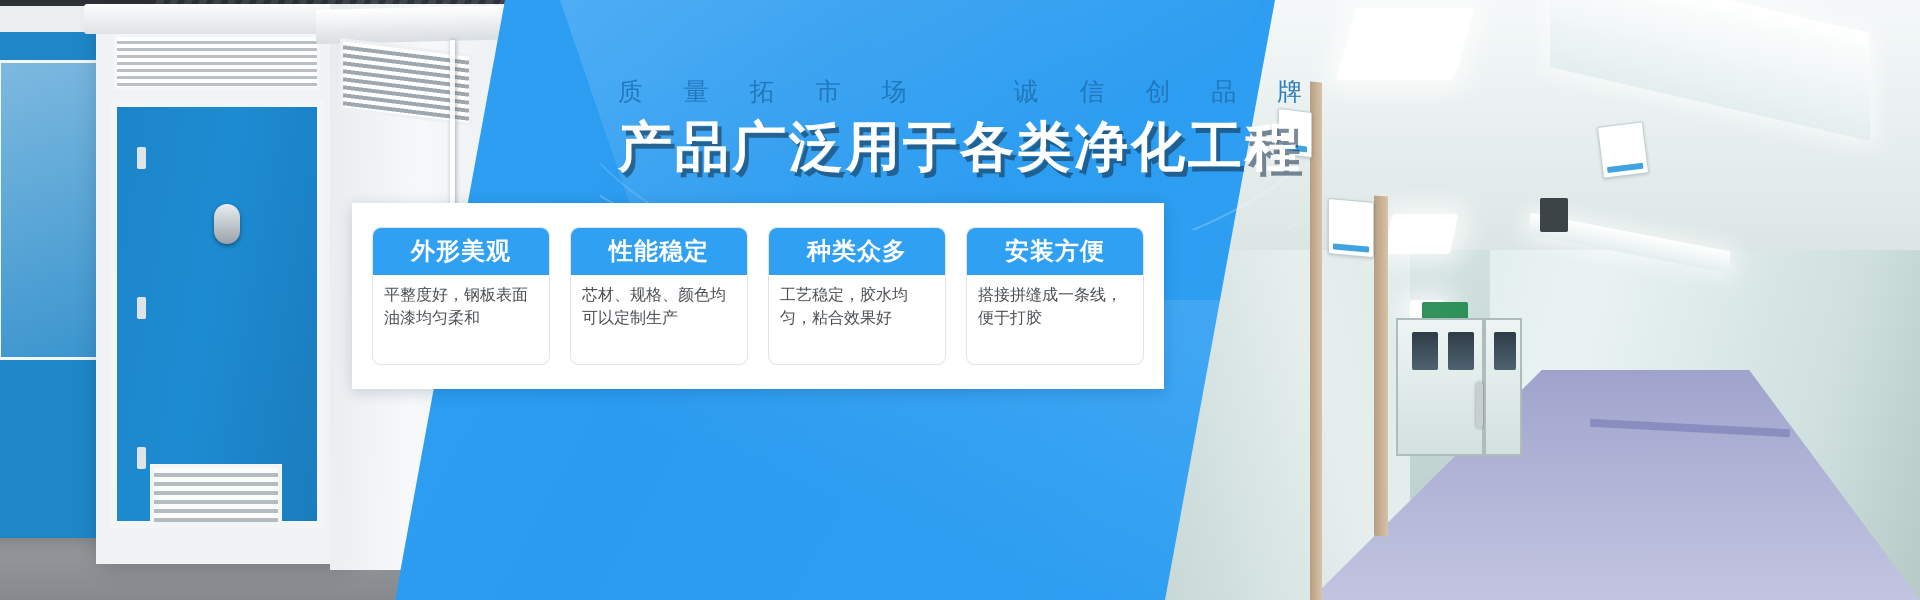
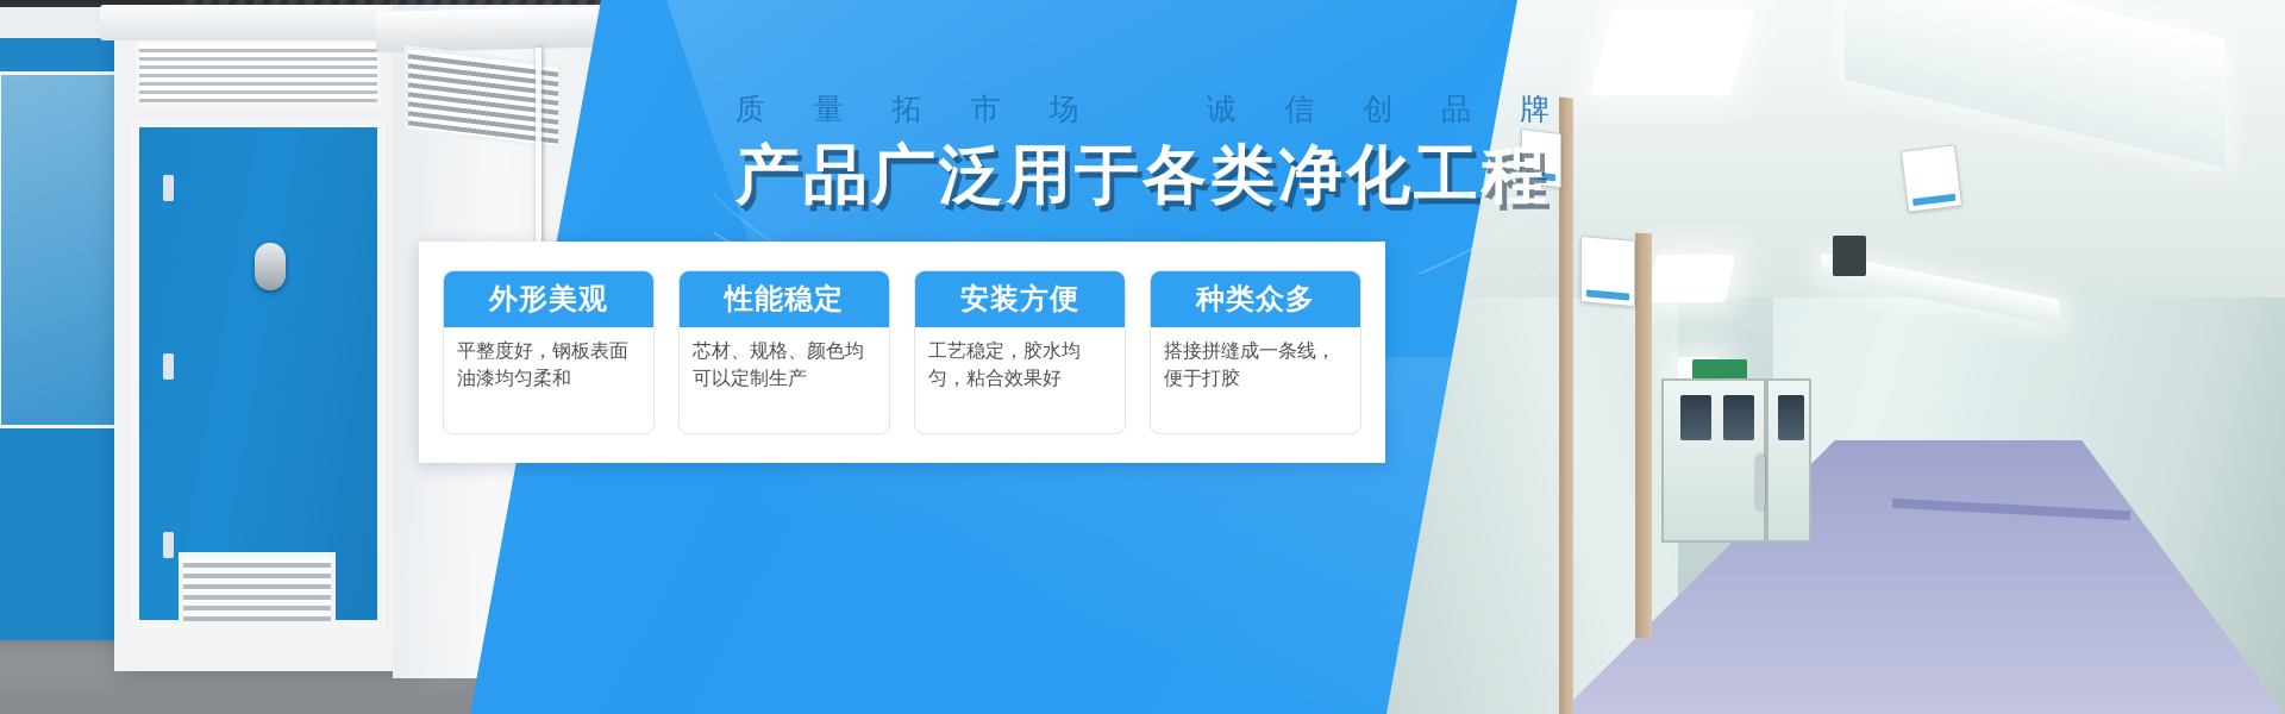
  质 量 拓 市 场 诚 信 创 品 牌
  产品广泛用于各类净化工程
  外形美观
  平整度好，钢板表面油漆均匀柔和
  性能稳定
  芯材、规格、颜色均可以定制生产
- 种类众多
+ 安装方便
  工艺稳定，胶水均匀，粘合效果好
- 安装方便
+ 种类众多
  搭接拼缝成一条线，便于打胶
